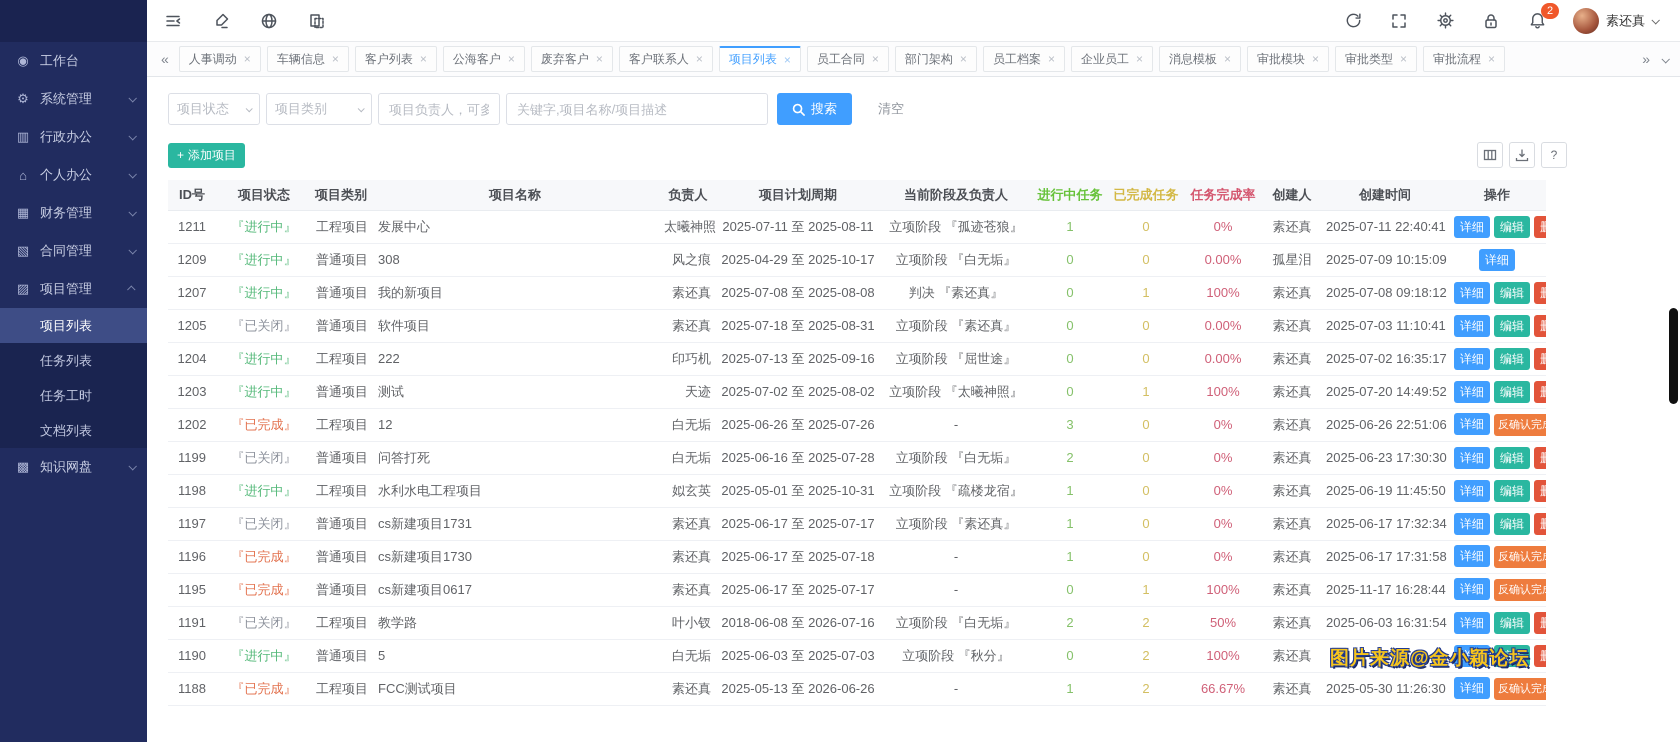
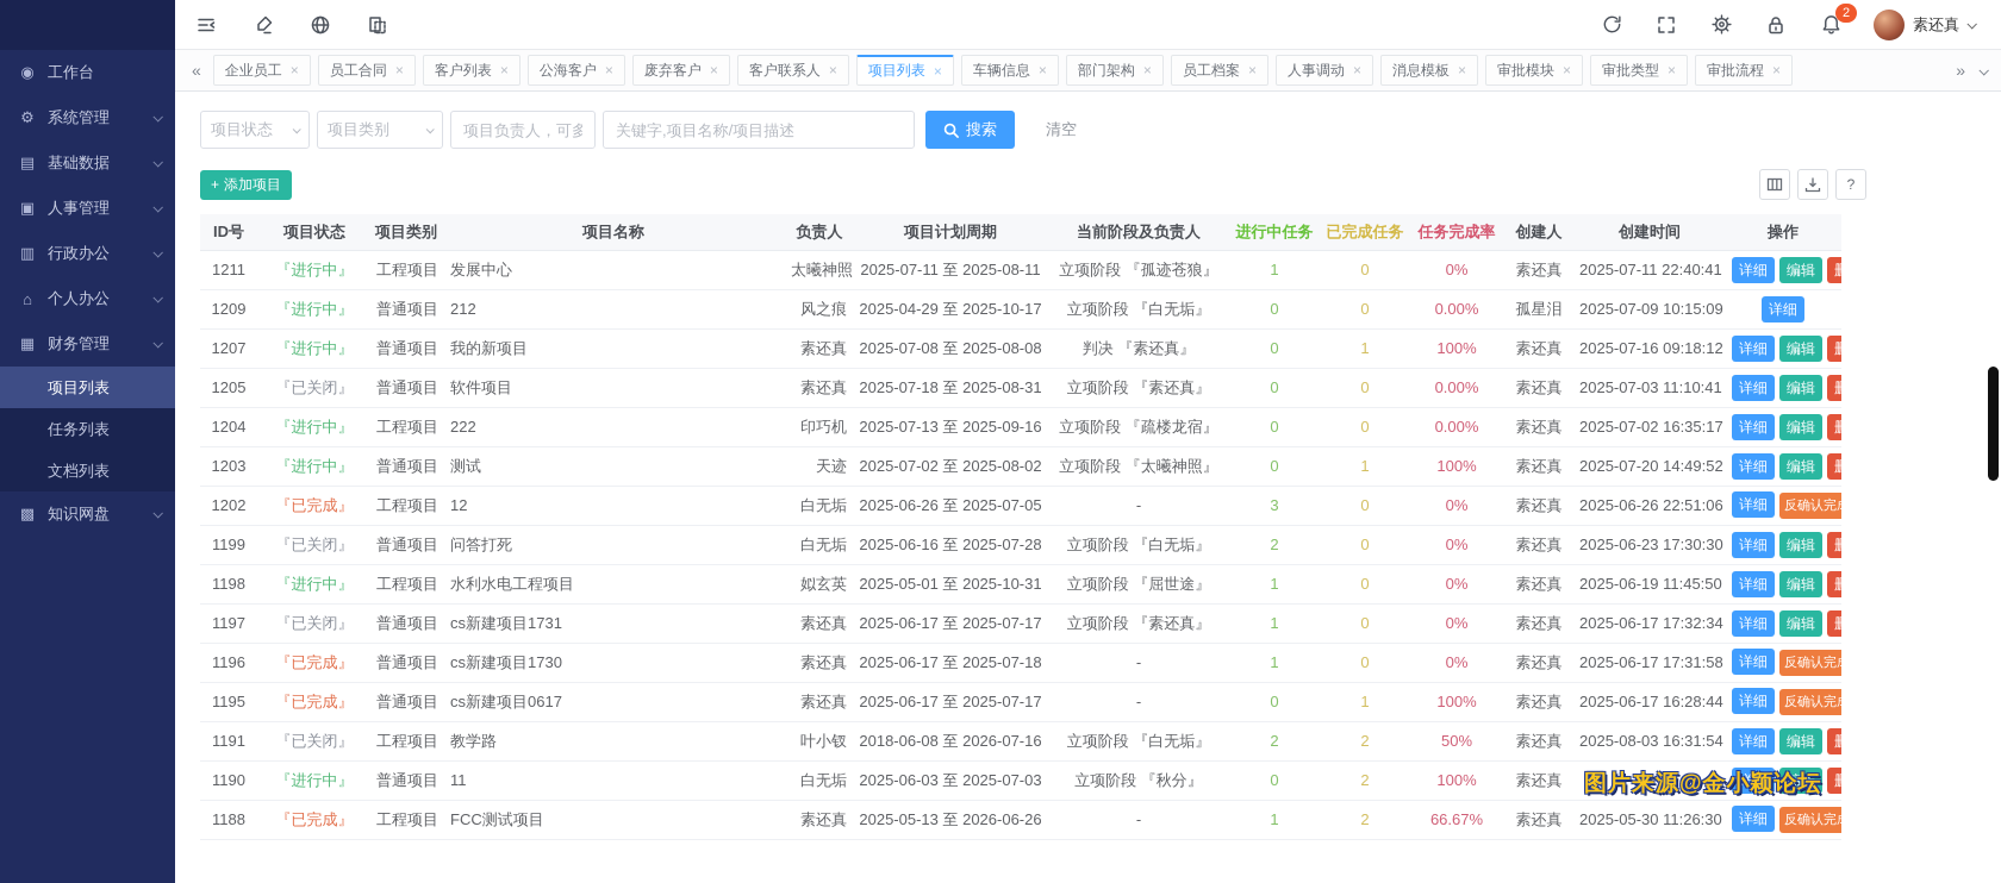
  ◉
  工作台
  ⚙
  系统管理
+ ▤
+ 基础数据
+ ▣
+ 人事管理
  ▥
  行政办公
  ⌂
  个人办公
  ▦
  财务管理
- ▧
- 合同管理
- ▨
- 项目管理
  项目列表
  任务列表
- 任务工时
  文档列表
  ▩
  知识网盘
  2
  素还真
  «
- 人事调动
+ 企业员工
  ×
- 车辆信息
+ 员工合同
  ×
  客户列表
  ×
  公海客户
  ×
  废弃客户
  ×
  客户联系人
  ×
  项目列表
  ×
- 员工合同
+ 车辆信息
  ×
  部门架构
  ×
  员工档案
  ×
- 企业员工
+ 人事调动
  ×
  消息模板
  ×
  审批模块
  ×
  审批类型
  ×
  审批流程
  ×
  »
  项目状态
  项目类别
  项目负责人，可多
  关键字,项目名称/项目描述
  搜索
  清空
  +
  添加项目
  ?
  ID号	项目状态	项目类别	项目名称	负责人	项目计划周期	当前阶段及负责人	进行中任务	已完成任务	任务完成率	创建人	创建时间	操作
  1211	『进行中』	工程项目	发展中心	太曦神照	2025-07-11 至 2025-08-11	立项阶段 『孤迹苍狼』	1	0	0%	素还真	2025-07-11 22:40:41	详细 编辑
- 1209	『进行中』	普通项目	308	风之痕	2025-04-29 至 2025-10-17	立项阶段 『白无垢』	0	0	0.00%	孤星泪	2025-07-09 10:15:09	详细
+ 1209	『进行中』	普通项目	212	风之痕	2025-04-29 至 2025-10-17	立项阶段 『白无垢』	0	0	0.00%	孤星泪	2025-07-09 10:15:09	详细
- 1207	『进行中』	普通项目	我的新项目	素还真	2025-07-08 至 2025-08-08	判决 『素还真』	0	1	100%	素还真	2025-07-08 09:18:12	详细 编辑
+ 1207	『进行中』	普通项目	我的新项目	素还真	2025-07-08 至 2025-08-08	判决 『素还真』	0	1	100%	素还真	2025-07-16 09:18:12	详细 编辑
  1205	『已关闭』	普通项目	软件项目	素还真	2025-07-18 至 2025-08-31	立项阶段 『素还真』	0	0	0.00%	素还真	2025-07-03 11:10:41	详细 编辑
- 1204	『进行中』	工程项目	222	印巧机	2025-07-13 至 2025-09-16	立项阶段 『屈世途』	0	0	0.00%	素还真	2025-07-02 16:35:17	详细 编辑
+ 1204	『进行中』	工程项目	222	印巧机	2025-07-13 至 2025-09-16	立项阶段 『疏楼龙宿』	0	0	0.00%	素还真	2025-07-02 16:35:17	详细 编辑
  1203	『进行中』	普通项目	测试	天迹	2025-07-02 至 2025-08-02	立项阶段 『太曦神照』	0	1	100%	素还真	2025-07-20 14:49:52	详细 编辑
- 1202	『已完成』	工程项目	12	白无垢	2025-06-26 至 2025-07-26	-	3	0	0%	素还真	2025-06-26 22:51:06	详细 反确认完
+ 1202	『已完成』	工程项目	12	白无垢	2025-06-26 至 2025-07-05	-	3	0	0%	素还真	2025-06-26 22:51:06	详细 反确认完
  1199	『已关闭』	普通项目	问答打死	白无垢	2025-06-16 至 2025-07-28	立项阶段 『白无垢』	2	0	0%	素还真	2025-06-23 17:30:30	详细 编辑
- 1198	『进行中』	工程项目	水利水电工程项目	姒玄英	2025-05-01 至 2025-10-31	立项阶段 『疏楼龙宿』	1	0	0%	素还真	2025-06-19 11:45:50	详细 编辑
+ 1198	『进行中』	工程项目	水利水电工程项目	姒玄英	2025-05-01 至 2025-10-31	立项阶段 『屈世途』	1	0	0%	素还真	2025-06-19 11:45:50	详细 编辑
  1197	『已关闭』	普通项目	cs新建项目1731	素还真	2025-06-17 至 2025-07-17	立项阶段 『素还真』	1	0	0%	素还真	2025-06-17 17:32:34	详细 编辑
  1196	『已完成』	普通项目	cs新建项目1730	素还真	2025-06-17 至 2025-07-18	-	1	0	0%	素还真	2025-06-17 17:31:58	详细 反确认完
- 1195	『已完成』	普通项目	cs新建项目0617	素还真	2025-06-17 至 2025-07-17	-	0	1	100%	素还真	2025-11-17 16:28:44	详细 反确认完
+ 1195	『已完成』	普通项目	cs新建项目0617	素还真	2025-06-17 至 2025-07-17	-	0	1	100%	素还真	2025-06-17 16:28:44	详细 反确认完
- 1191	『已关闭』	工程项目	教学路	叶小钗	2018-06-08 至 2026-07-16	立项阶段 『白无垢』	2	2	50%	素还真	2025-06-03 16:31:54	详细 编辑
+ 1191	『已关闭』	工程项目	教学路	叶小钗	2018-06-08 至 2026-07-16	立项阶段 『白无垢』	2	2	50%	素还真	2025-08-03 16:31:54	详细 编辑
- 1190	『进行中』	普通项目	5	白无垢	2025-06-03 至 2025-07-03	立项阶段 『秋分』	0	2	100%	素还真		详细 编辑
+ 1190	『进行中』	普通项目	11	白无垢	2025-06-03 至 2025-07-03	立项阶段 『秋分』	0	2	100%	素还真		详细 编辑
  1188	『已完成』	工程项目	FCC测试项目	素还真	2025-05-13 至 2026-06-26	-	1	2	66.67%	素还真	2025-05-30 11:26:30	详细 反确认完
  图片来源@金小颖论坛
